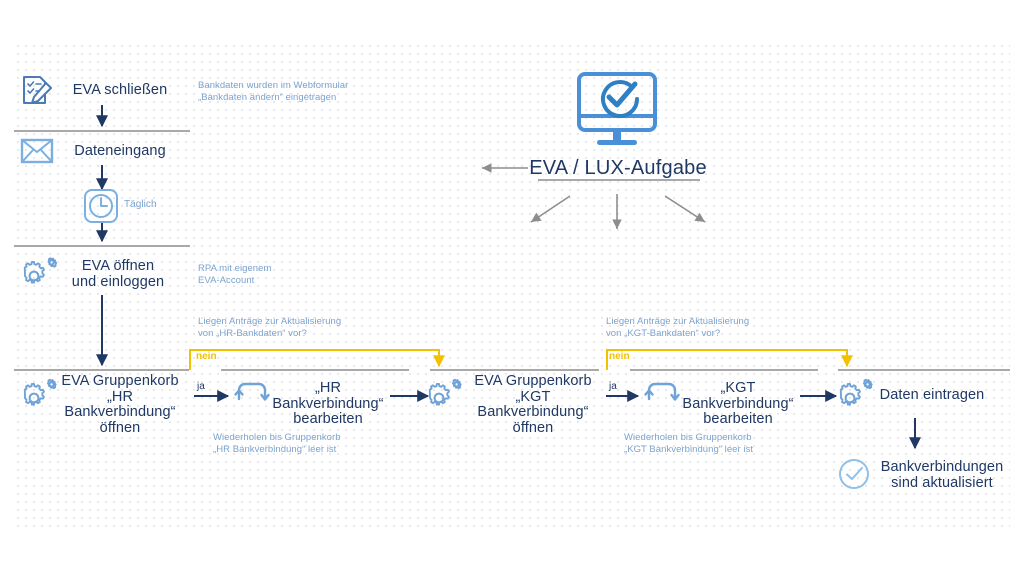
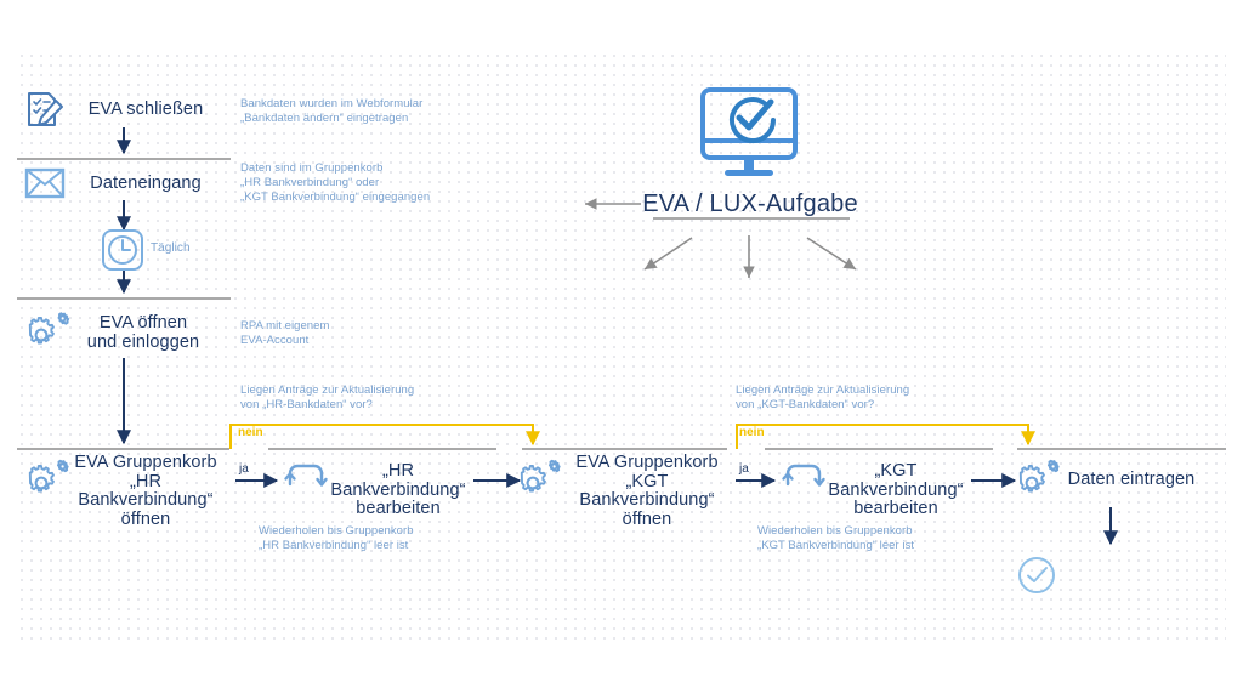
  EVA / LUX-Aufgabe
  EVA schließen
  Bankdaten wurden im Webformular
  „Bankdaten ändern“ eingetragen
  Dateneingang
+ Daten sind im Gruppenkorb
+ „HR Bankverbindung“ oder
+ „KGT Bankverbindung“ eingegangen
  Täglich
  EVA öffnen
  und einloggen
  RPA mit eigenem
  EVA-Account
  EVA Gruppenkorb
  „HR Bankverbindung“
  öffnen
  Liegen Anträge zur Aktualisierung
  von „HR-Bankdaten“ vor?
  ja
  nein
  „HR Bankverbindung“
  bearbeiten
  Wiederholen bis Gruppenkorb
  „HR Bankverbindung“ leer ist
  EVA Gruppenkorb
  „KGT Bankverbindung“
  öffnen
  Liegen Anträge zur Aktualisierung
  von „KGT-Bankdaten“ vor?
  ja
  nein
  „KGT Bankverbindung“
  bearbeiten
  Wiederholen bis Gruppenkorb
  „KGT Bankverbindung“ leer ist
  Daten eintragen
- Bankverbindungen
- sind aktualisiert
